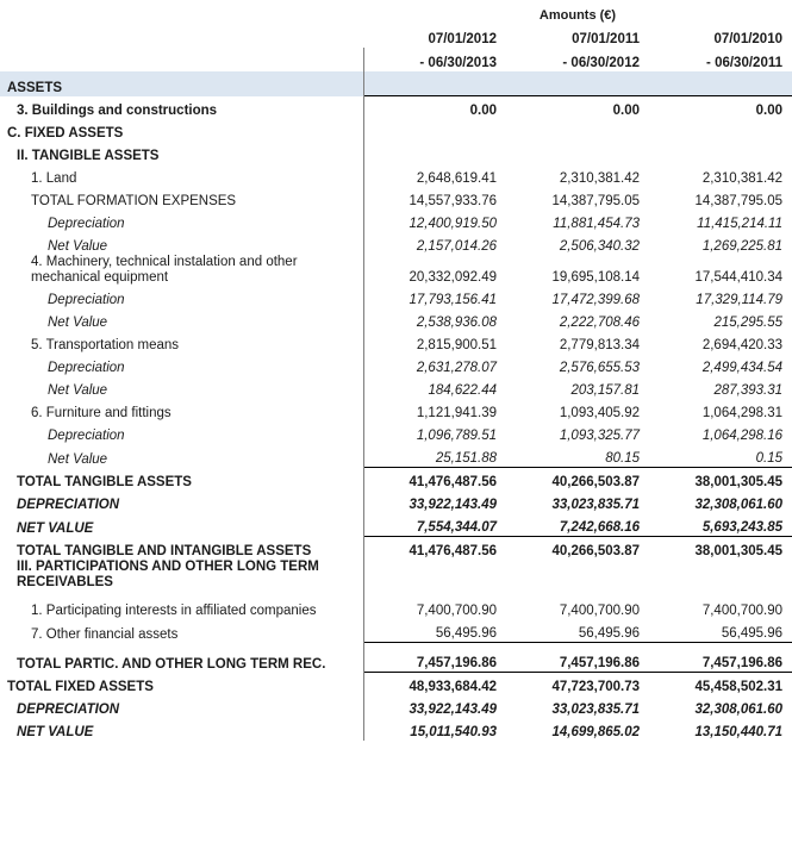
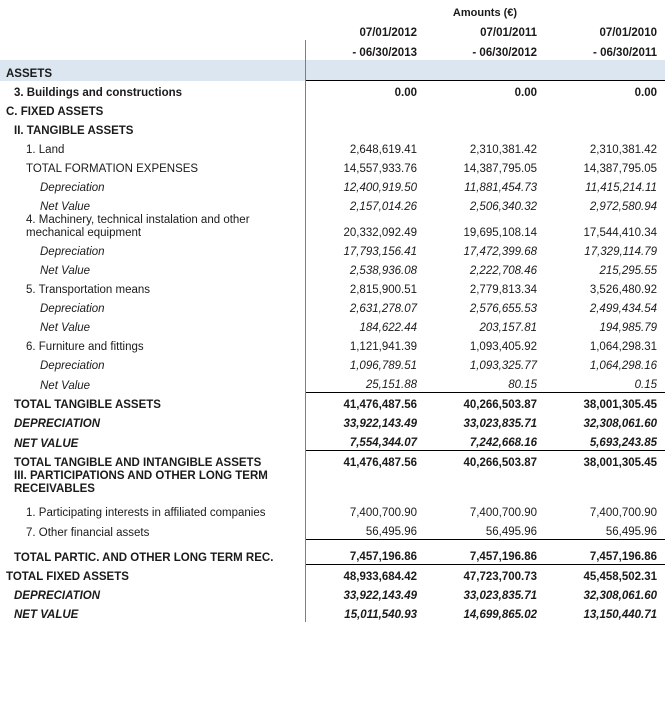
  	Amounts (€)
  	07/01/2012	07/01/2011	07/01/2010
  	- 06/30/2013	- 06/30/2012	- 06/30/2011
  ASSETS
  3. Buildings and constructions	0.00	0.00	0.00
  C. FIXED ASSETS
  II. TANGIBLE ASSETS
  1. Land	2,648,619.41	2,310,381.42	2,310,381.42
  TOTAL FORMATION EXPENSES	14,557,933.76	14,387,795.05	14,387,795.05
  Depreciation	12,400,919.50	11,881,454.73	11,415,214.11
- Net Value	2,157,014.26	2,506,340.32	1,269,225.81
+ Net Value	2,157,014.26	2,506,340.32	2,972,580.94
  4. Machinery, technical instalation and other mechanical equipment	20,332,092.49	19,695,108.14	17,544,410.34
  Depreciation	17,793,156.41	17,472,399.68	17,329,114.79
  Net Value	2,538,936.08	2,222,708.46	215,295.55
- 5. Transportation means	2,815,900.51	2,779,813.34	2,694,420.33
+ 5. Transportation means	2,815,900.51	2,779,813.34	3,526,480.92
  Depreciation	2,631,278.07	2,576,655.53	2,499,434.54
- Net Value	184,622.44	203,157.81	287,393.31
+ Net Value	184,622.44	203,157.81	194,985.79
  6. Furniture and fittings	1,121,941.39	1,093,405.92	1,064,298.31
  Depreciation	1,096,789.51	1,093,325.77	1,064,298.16
  Net Value	25,151.88	80.15	0.15
  TOTAL TANGIBLE ASSETS	41,476,487.56	40,266,503.87	38,001,305.45
  DEPRECIATION	33,922,143.49	33,023,835.71	32,308,061.60
  NET VALUE	7,554,344.07	7,242,668.16	5,693,243.85
  TOTAL TANGIBLE AND INTANGIBLE ASSETS	41,476,487.56	40,266,503.87	38,001,305.45
  III. PARTICIPATIONS AND OTHER LONG TERM RECEIVABLES
  1. Participating interests in affiliated companies	7,400,700.90	7,400,700.90	7,400,700.90
  7. Other financial assets	56,495.96	56,495.96	56,495.96
  TOTAL PARTIC. AND OTHER LONG TERM REC.	7,457,196.86	7,457,196.86	7,457,196.86
  TOTAL FIXED ASSETS	48,933,684.42	47,723,700.73	45,458,502.31
  DEPRECIATION	33,922,143.49	33,023,835.71	32,308,061.60
  NET VALUE	15,011,540.93	14,699,865.02	13,150,440.71
